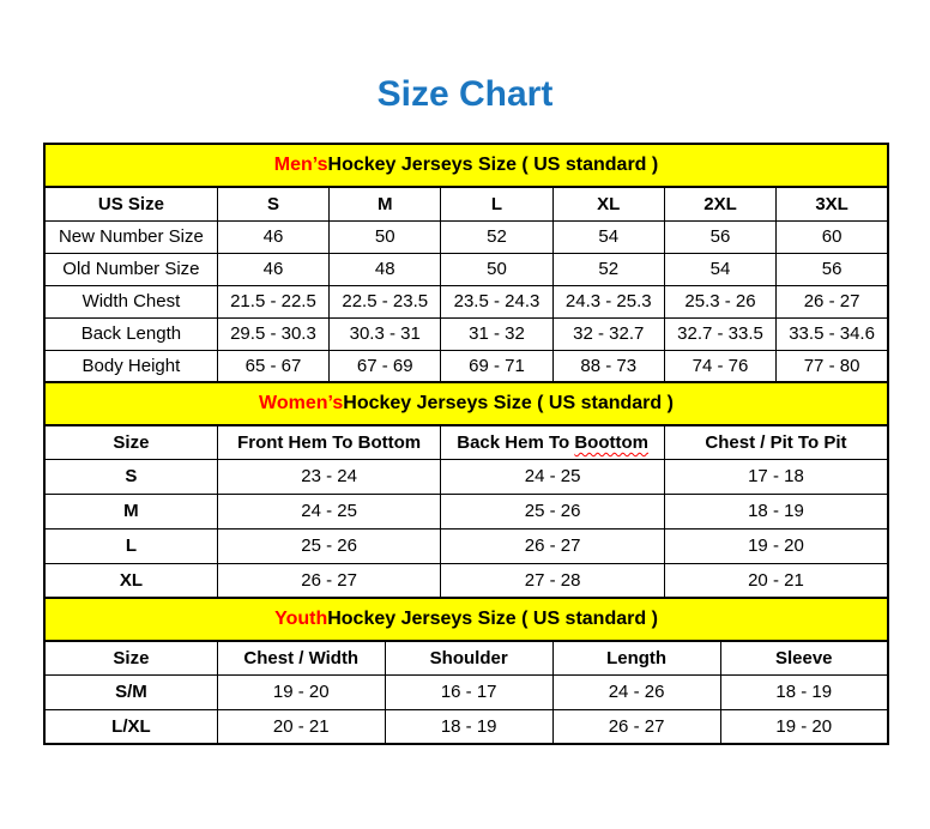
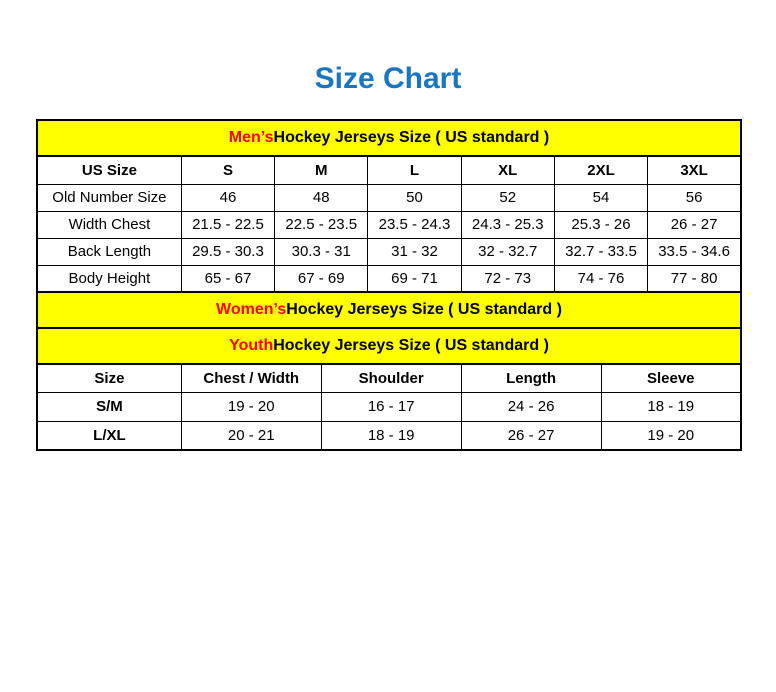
  Size Chart
  Men’s
  Hockey Jerseys Size ( US standard )
  US Size	S	M	L	XL	2XL	3XL
- New Number Size	46	50	52	54	56	60
  Old Number Size	46	48	50	52	54	56
  Width Chest	21.5 - 22.5	22.5 - 23.5	23.5 - 24.3	24.3 - 25.3	25.3 - 26	26 - 27
  Back Length	29.5 - 30.3	30.3 - 31	31 - 32	32 - 32.7	32.7 - 33.5	33.5 - 34.6
- Body Height	65 - 67	67 - 69	69 - 71	88 - 73	74 - 76	77 - 80
+ Body Height	65 - 67	67 - 69	69 - 71	72 - 73	74 - 76	77 - 80
  Women’s
  Hockey Jerseys Size ( US standard )
- Size	Front Hem To Bottom	Back Hem To Boottom	Chest / Pit To Pit
- S	23 - 24	24 - 25	17 - 18
- M	24 - 25	25 - 26	18 - 19
- L	25 - 26	26 - 27	19 - 20
- XL	26 - 27	27 - 28	20 - 21
  Youth
  Hockey Jerseys Size ( US standard )
  Size	Chest / Width	Shoulder	Length	Sleeve
  S/M	19 - 20	16 - 17	24 - 26	18 - 19
  L/XL	20 - 21	18 - 19	26 - 27	19 - 20
